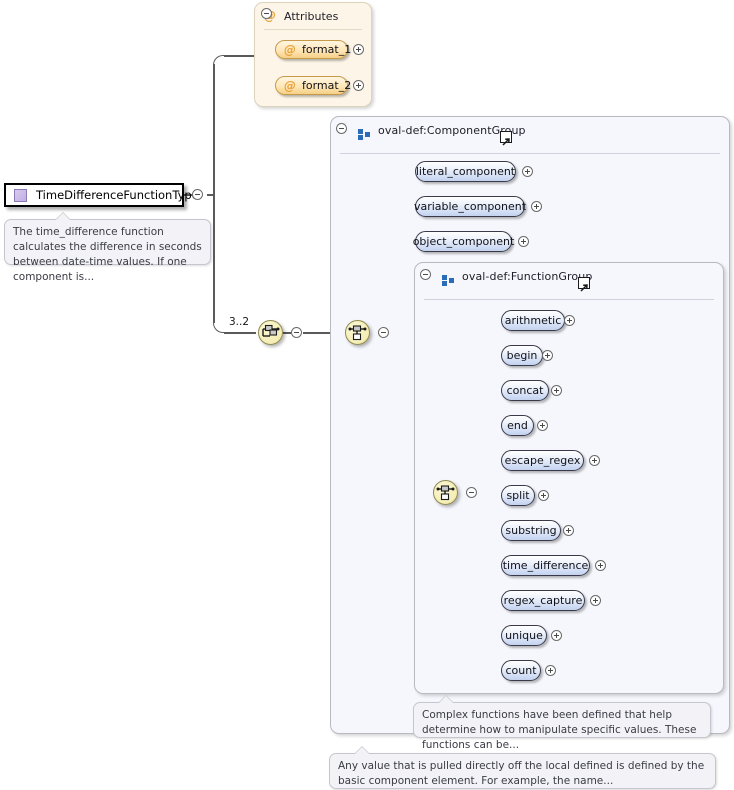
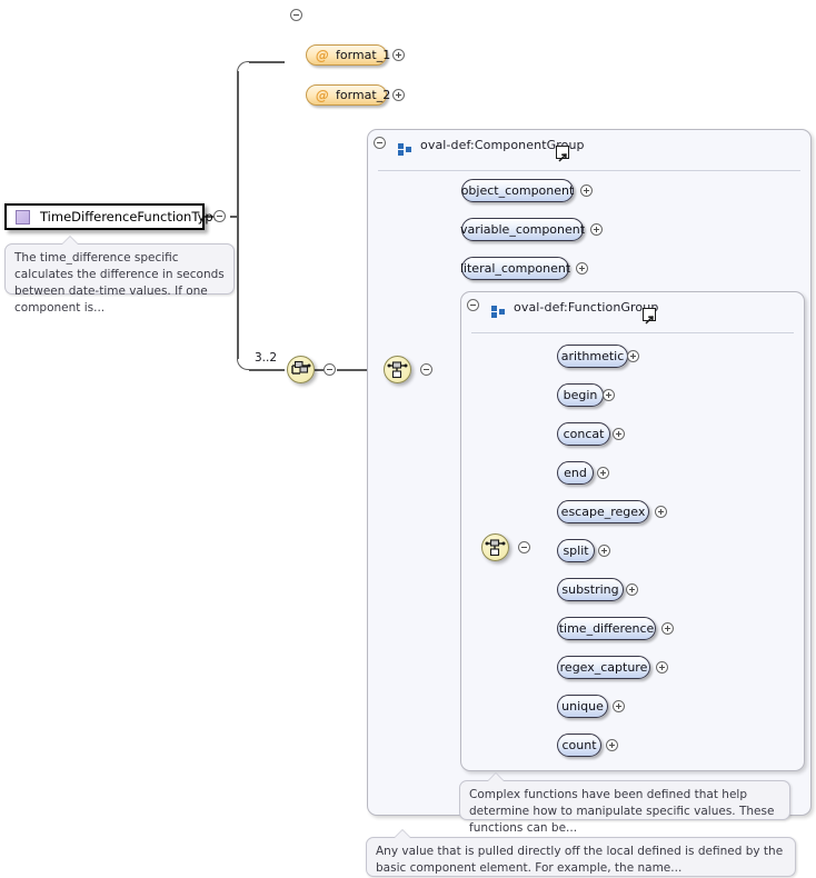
- Attributes
  @
  format_1
  @
  format_2
  oval-def:ComponentGroup
  oval-def:FunctionGroup
  TimeDifferenceFunctionTyp
- The time_difference function calculates the difference in seconds between date-time values. If one component is...
+ The time_difference specific calculates the difference in seconds between date-time values. If one component is...
  3..2
- literal_component
+ object_component
  variable_component
- object_component
+ literal_component
  arithmetic
  begin
  concat
  end
  escape_regex
  split
  substring
  time_difference
  regex_capture
  unique
  count
  Complex functions have been defined that help determine how to manipulate specific values. These functions can be...
  Any value that is pulled directly off the local defined is defined by the basic component element. For example, the name...
